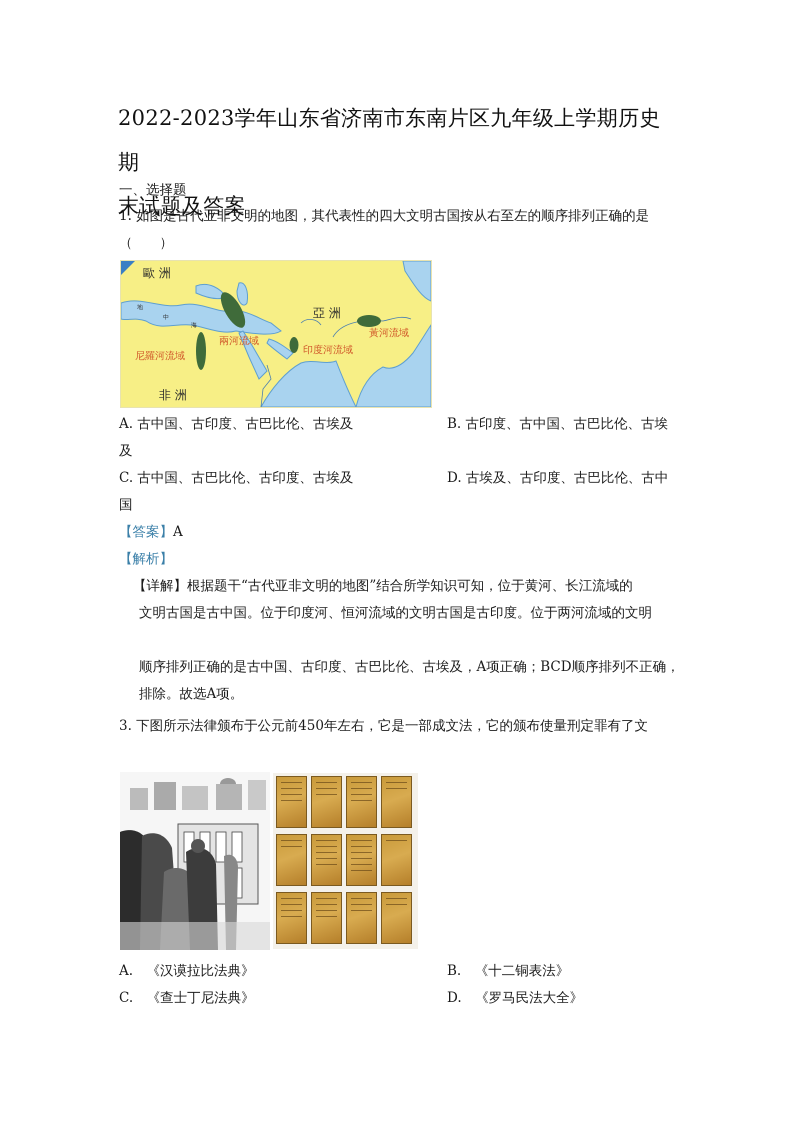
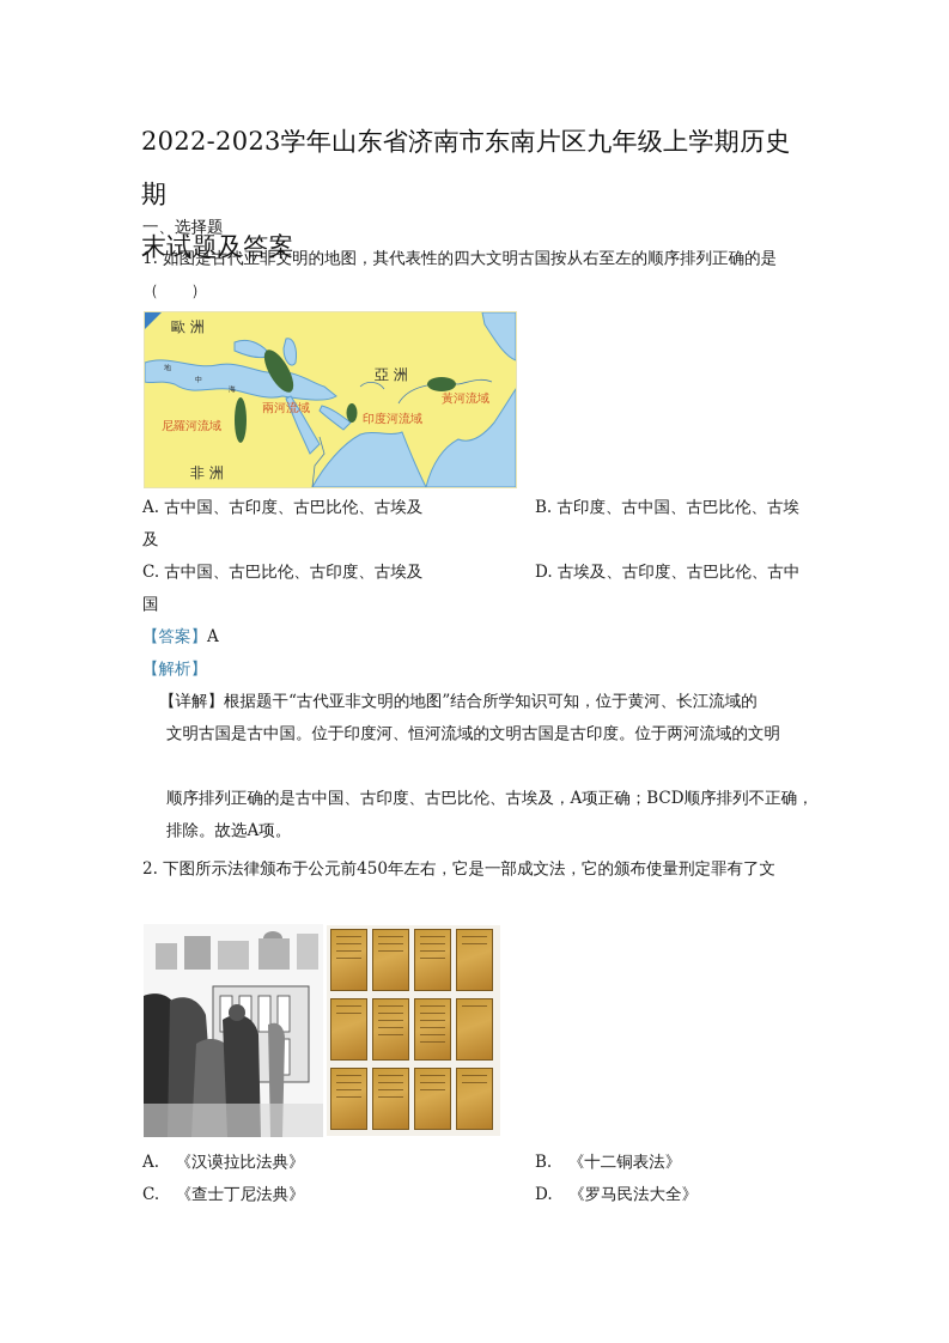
  2022-2023学年山东省济南市东南片区九年级上学期历史期
  末试题及答案
  一、选择题
  1. 如图是古代亚非文明的地图，其代表性的四大文明古国按从右至左的顺序排列正确的是
  （ ）
  歐 洲
  亞 洲
  非 洲
  尼羅河流域
  兩河流域
  印度河流域
  黃河流域
  A. 古中国、古印度、古巴比伦、古埃及
  B. 古印度、古中国、古巴比伦、古埃
  及
  C. 古中国、古巴比伦、古印度、古埃及
  D. 古埃及、古印度、古巴比伦、古中
  国
  【答案】A
  【解析】
  【详解】根据题干“古代亚非文明的地图”结合所学知识可知，位于黄河、长江流域的
  文明古国是古中国。位于印度河、恒河流域的文明古国是古印度。位于两河流域的文明
  顺序排列正确的是古中国、古印度、古巴比伦、古埃及，A项正确；BCD顺序排列不正确，
  排除。故选A项。
- 3. 下图所示法律颁布于公元前450年左右，它是一部成文法，它的颁布使量刑定罪有了文
+ 2. 下图所示法律颁布于公元前450年左右，它是一部成文法，它的颁布使量刑定罪有了文
  A. 《汉谟拉比法典》
  B. 《十二铜表法》
  C. 《查士丁尼法典》
  D. 《罗马民法大全》
